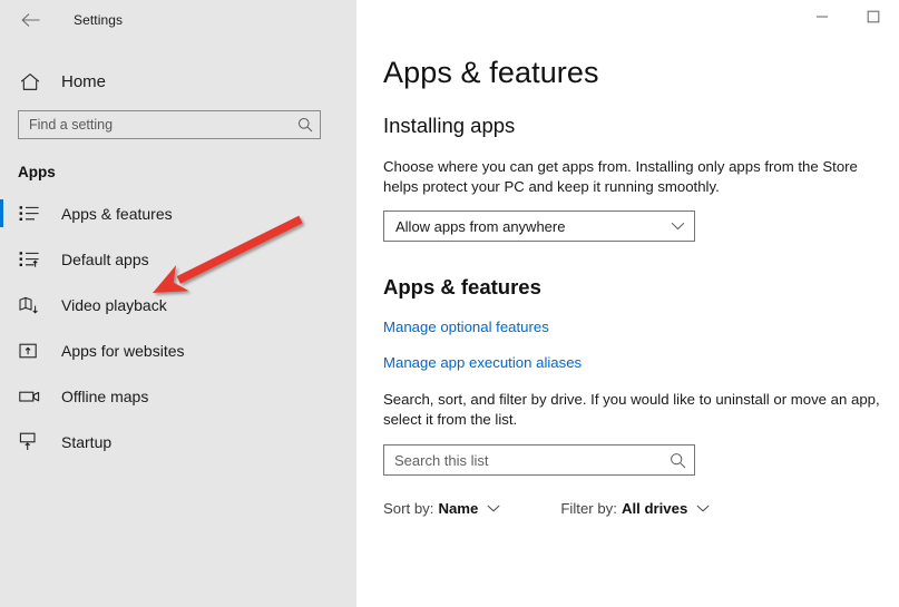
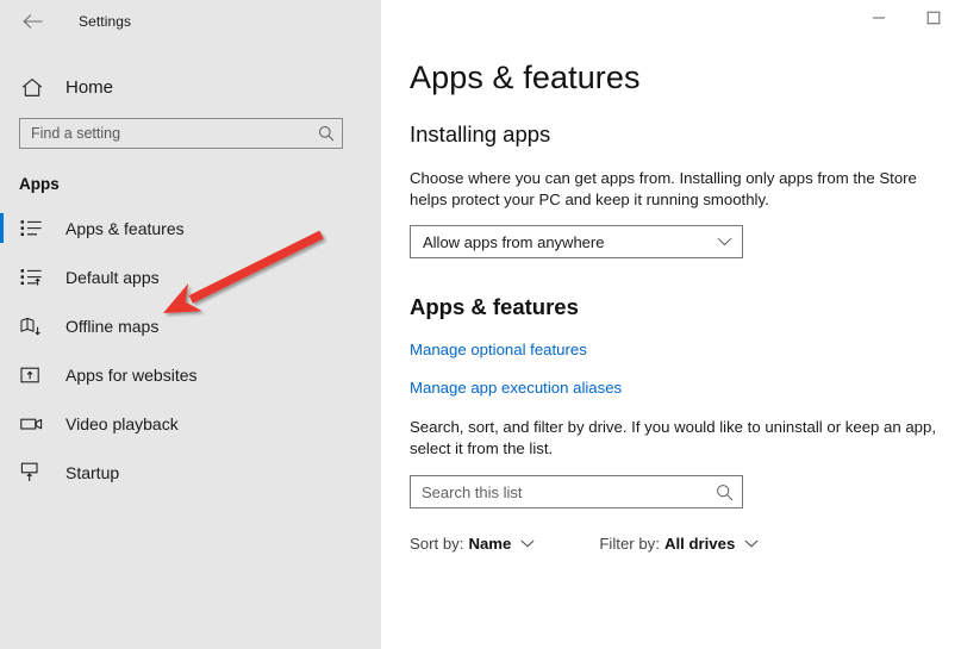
  Settings
  Home
  Find a setting
  Apps
  Apps & features
  Default apps
- Video playback
+ Offline maps
  Apps for websites
- Offline maps
+ Video playback
  Startup
  Apps & features
  Installing apps
  Choose where you can get apps from. Installing only apps from the Store helps protect your PC and keep it running smoothly.
  Allow apps from anywhere
  Apps & features
  Manage optional features
  Manage app execution aliases
- Search, sort, and filter by drive. If you would like to uninstall or move an app, select it from the list.
+ Search, sort, and filter by drive. If you would like to uninstall or keep an app, select it from the list.
  Search this list
  Sort by:
  Name
  Filter by:
  All drives
